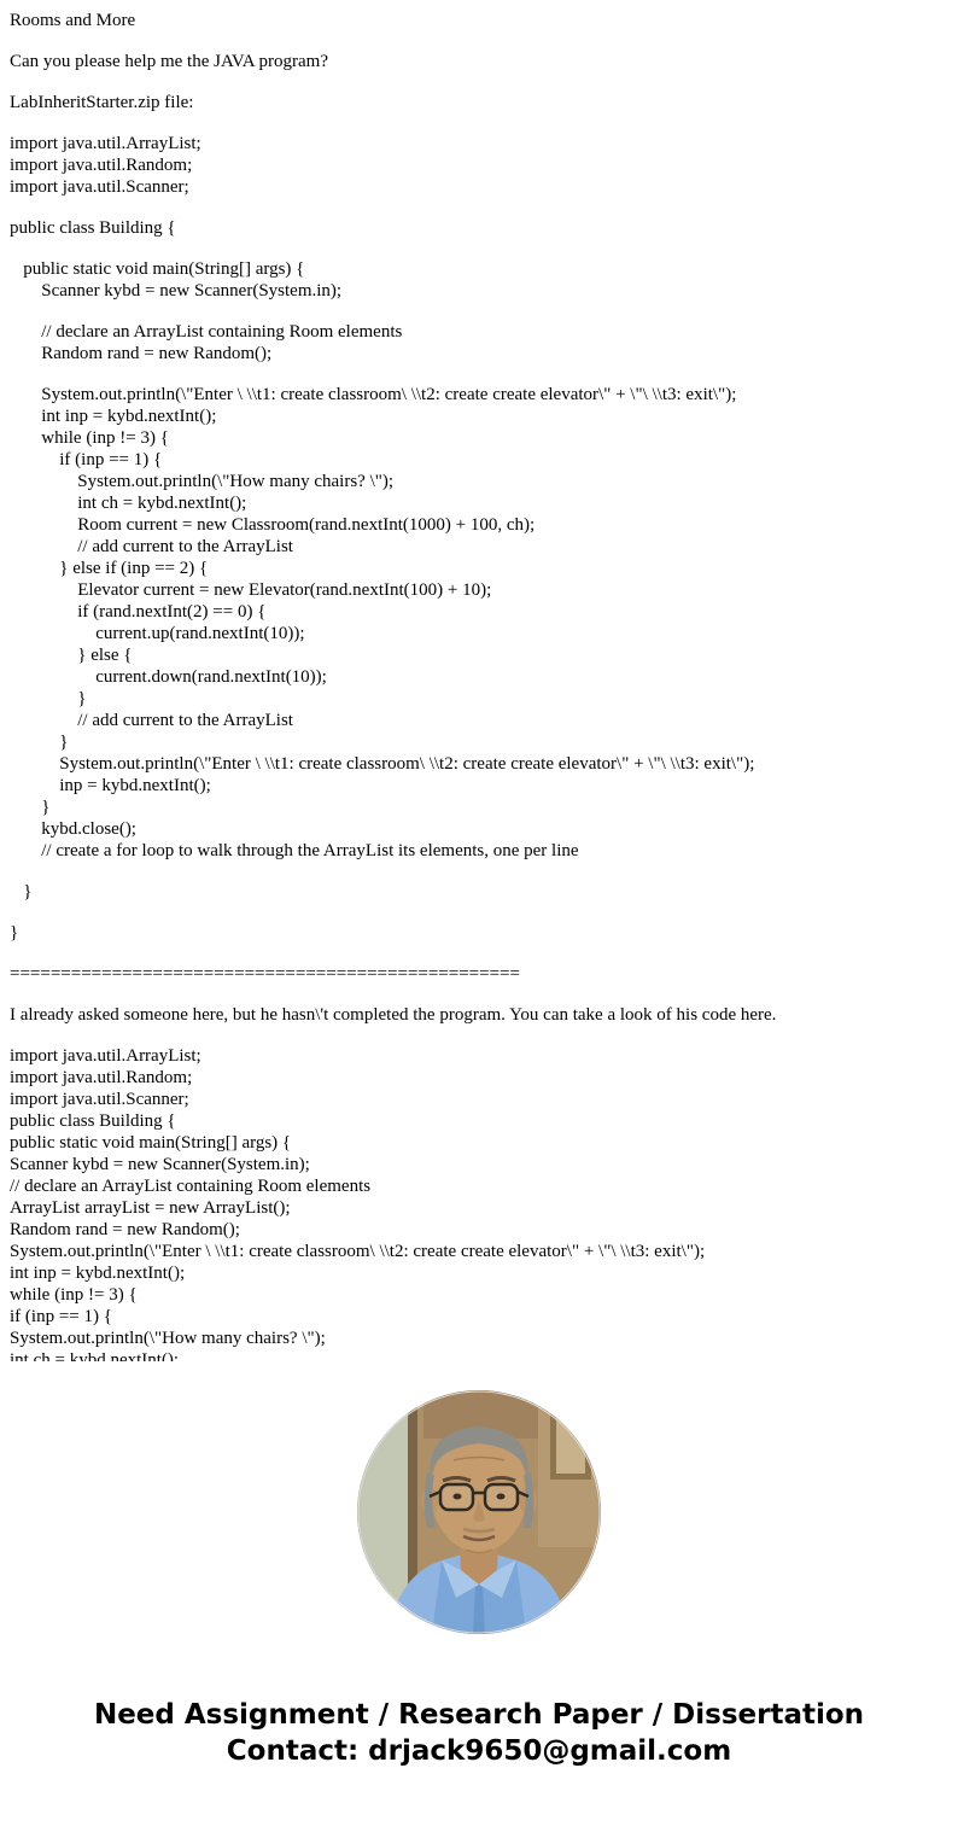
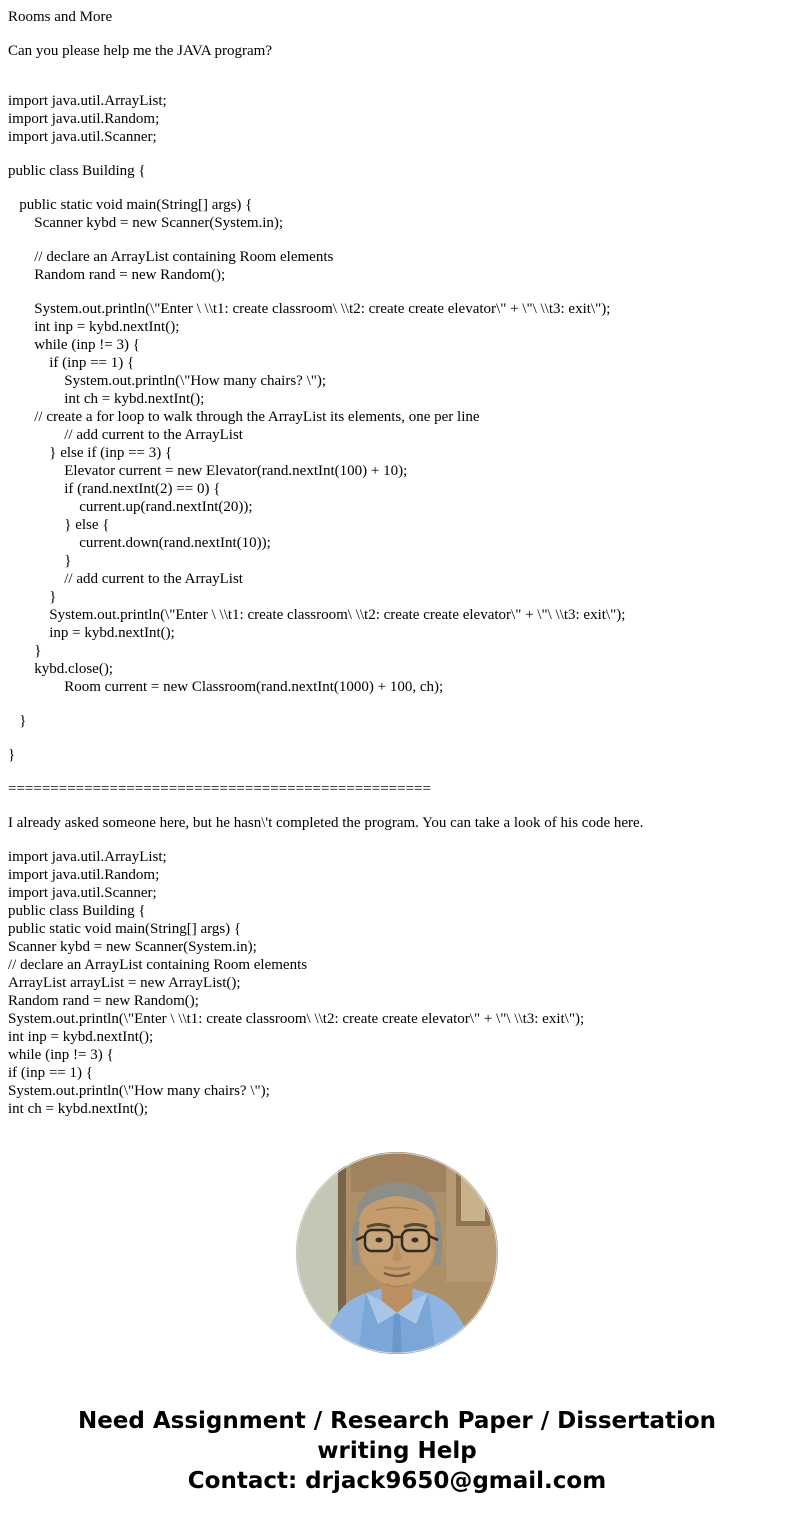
  Rooms and More
  Can you please help me the JAVA program?
- LabInheritStarter.zip file:
  import java.util.ArrayList;
  import java.util.Random;
  import java.util.Scanner;
  public class Building {
  public static void main(String[] args) {
  Scanner kybd = new Scanner(System.in);
  // declare an ArrayList containing Room elements
  Random rand = new Random();
  System.out.println(\"Enter \ \\t1: create classroom\ \\t2: create create elevator\" + \"\ \\t3: exit\");
  int inp = kybd.nextInt();
  while (inp != 3) {
  if (inp == 1) {
  System.out.println(\"How many chairs? \");
  int ch = kybd.nextInt();
- Room current = new Classroom(rand.nextInt(1000) + 100, ch);
+ // create a for loop to walk through the ArrayList its elements, one per line
  // add current to the ArrayList
- } else if (inp == 2) {
+ } else if (inp == 3) {
  Elevator current = new Elevator(rand.nextInt(100) + 10);
  if (rand.nextInt(2) == 0) {
- current.up(rand.nextInt(10));
+ current.up(rand.nextInt(20));
  } else {
  current.down(rand.nextInt(10));
  }
  // add current to the ArrayList
  }
  System.out.println(\"Enter \ \\t1: create classroom\ \\t2: create create elevator\" + \"\ \\t3: exit\");
  inp = kybd.nextInt();
  }
  kybd.close();
- // create a for loop to walk through the ArrayList its elements, one per line
+ Room current = new Classroom(rand.nextInt(1000) + 100, ch);
  }
  }
  ==================================================
  I already asked someone here, but he hasn\'t completed the program. You can take a look of his code here.
  import java.util.ArrayList;
  import java.util.Random;
  import java.util.Scanner;
  public class Building {
  public static void main(String[] args) {
  Scanner kybd = new Scanner(System.in);
  // declare an ArrayList containing Room elements
  ArrayList arrayList = new ArrayList();
  Random rand = new Random();
  System.out.println(\"Enter \ \\t1: create classroom\ \\t2: create create elevator\" + \"\ \\t3: exit\");
  int inp = kybd.nextInt();
  while (inp != 3) {
  if (inp == 1) {
  System.out.println(\"How many chairs? \");
  int ch = kybd.nextInt();
  Need Assignment / Research Paper / Dissertation
+ writing Help
  Contact: drjack9650@gmail.com
